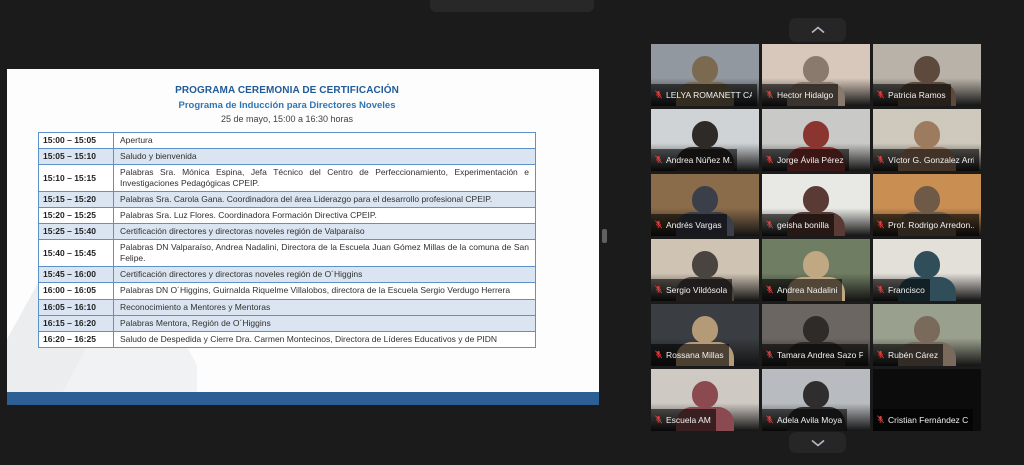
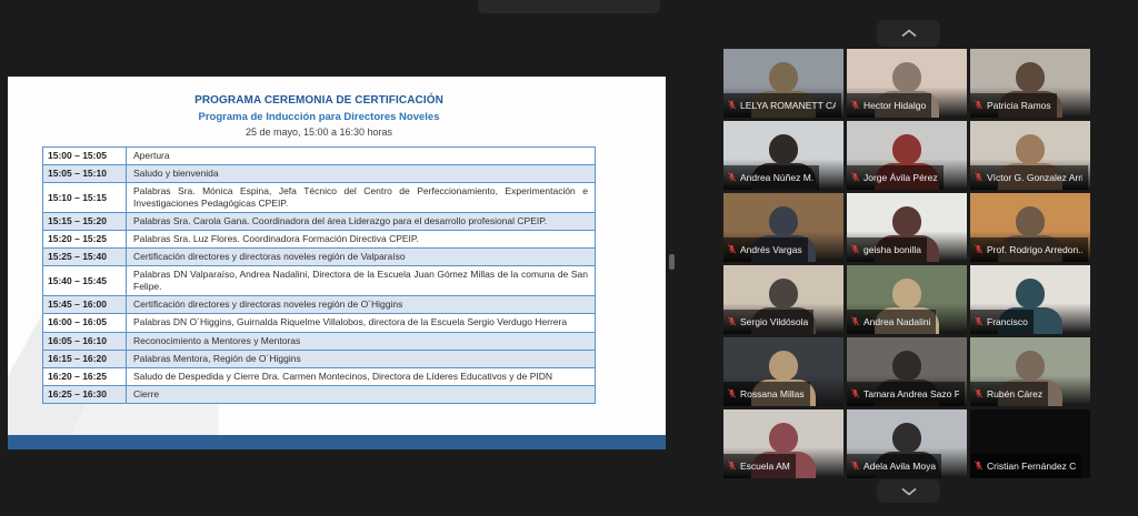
  PROGRAMA CEREMONIA DE CERTIFICACIÓN
  Programa de Inducción para Directores Noveles
  25 de mayo, 15:00 a 16:30 horas
  15:00 – 15:05	Apertura
  15:05 – 15:10	Saludo y bienvenida
  15:10 – 15:15	Palabras Sra. Mónica Espina, Jefa Técnico del Centro de Perfeccionamiento, Experimentación e Investigaciones Pedagógicas CPEIP.
  15:15 – 15:20	Palabras Sra. Carola Gana. Coordinadora del área Liderazgo para el desarrollo profesional CPEIP.
  15:20 – 15:25	Palabras Sra. Luz Flores. Coordinadora Formación Directiva CPEIP.
  15:25 – 15:40	Certificación directores y directoras noveles región de Valparaíso
  15:40 – 15:45	Palabras DN Valparaíso, Andrea Nadalini, Directora de la Escuela Juan Gómez Millas de la comuna de San Felipe.
  15:45 – 16:00	Certificación directores y directoras noveles región de O´Higgins
  16:00 – 16:05	Palabras DN O´Higgins, Guirnalda Riquelme Villalobos, directora de la Escuela Sergio Verdugo Herrera
  16:05 – 16:10	Reconocimiento a Mentores y Mentoras
  16:15 – 16:20	Palabras Mentora, Región de O´Higgins
  16:20 – 16:25	Saludo de Despedida y Cierre Dra. Carmen Montecinos, Directora de Líderes Educativos y de PIDN
+ 16:25 – 16:30	Cierre
  LELYA ROMANETT CA
  Hector Hidalgo
  Patricia Ramos
  Andrea Núñez M.
  Jorge Ávila Pérez
  Víctor G. Gonzalez Arri
  Andrés Vargas
  geisha bonilla
  Prof. Rodrigo Arredon..
  Sergio Vildósola
  Andrea Nadalini
  Francisco
  Rossana Millas
  Tamara Andrea Sazo P
  Rubén Cárez
  Escuela AM
  Adela Avila Moya
  Cristian Fernández C
